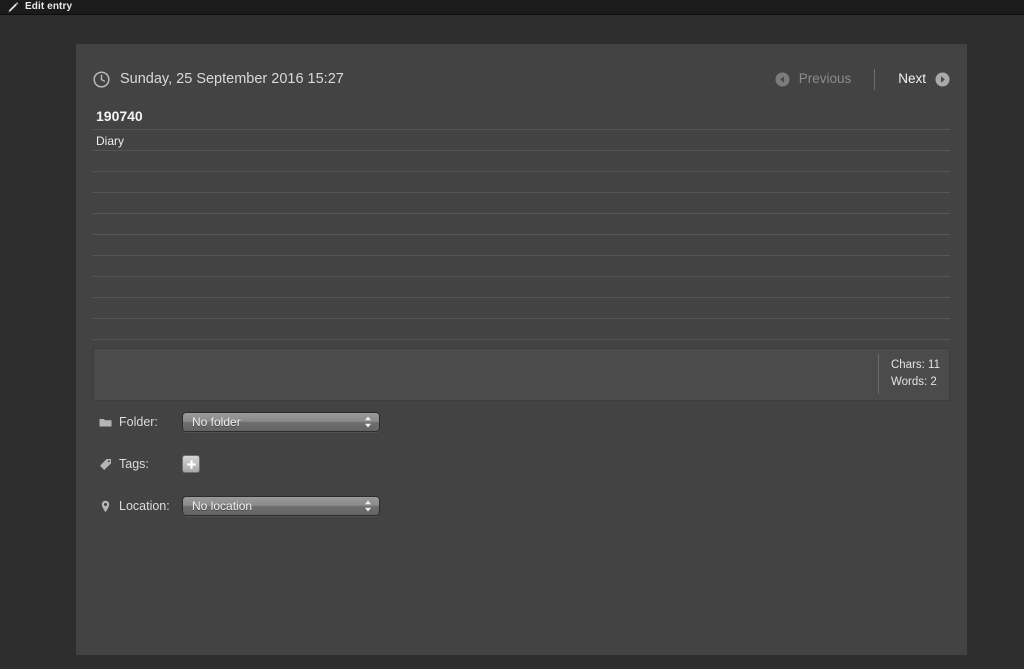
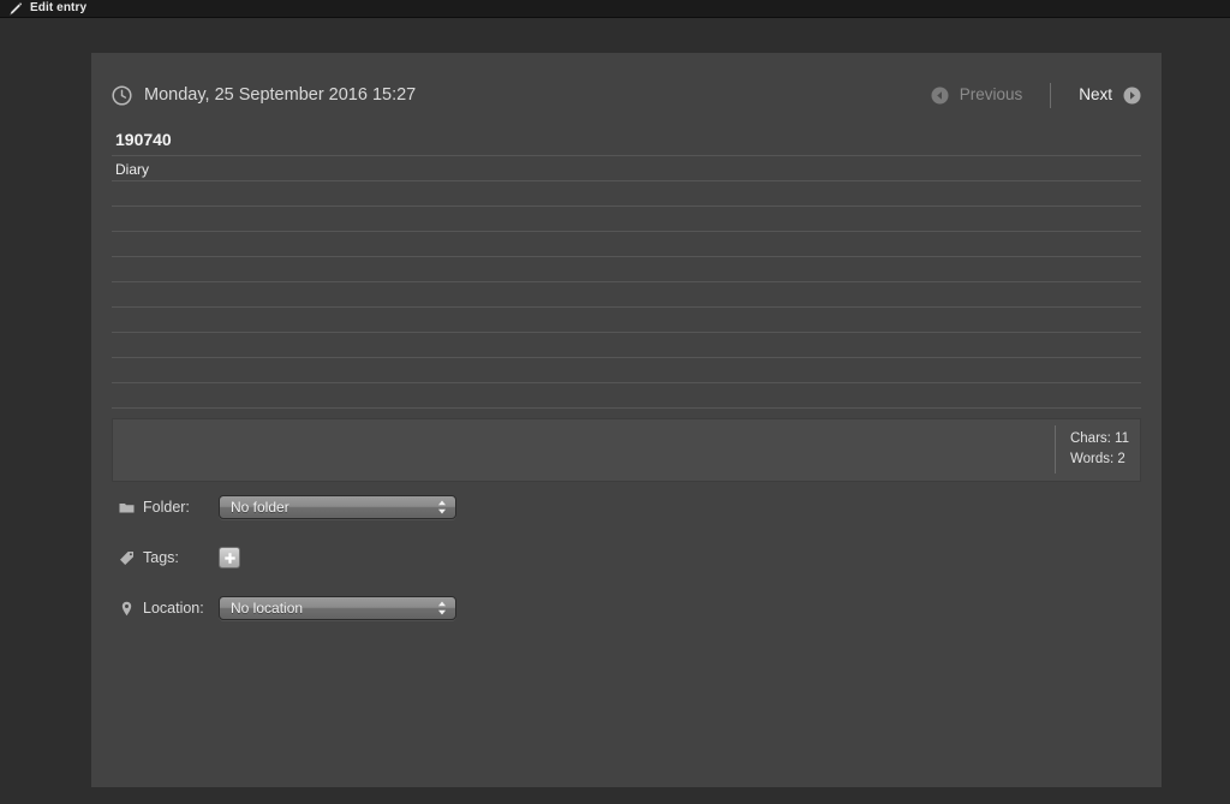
  Edit entry
- Sunday, 25 September 2016 15:27
+ Monday, 25 September 2016 15:27
  Previous
  Next
  190740
  Diary
  Chars: 11
  Words: 2
  Folder:
  No folder
  Tags:
  Location:
  No location
